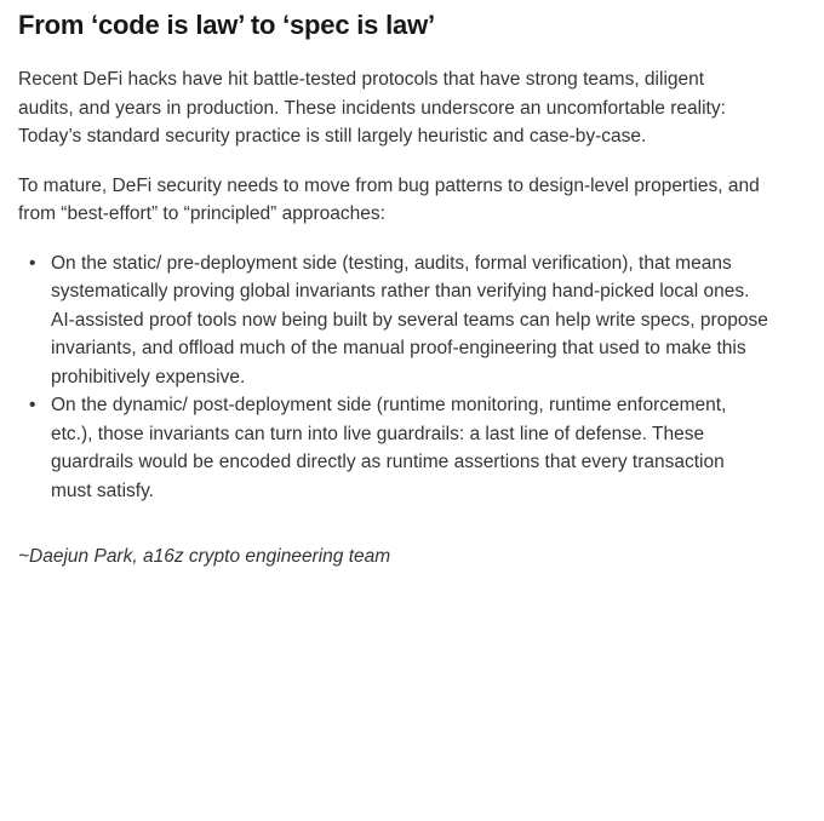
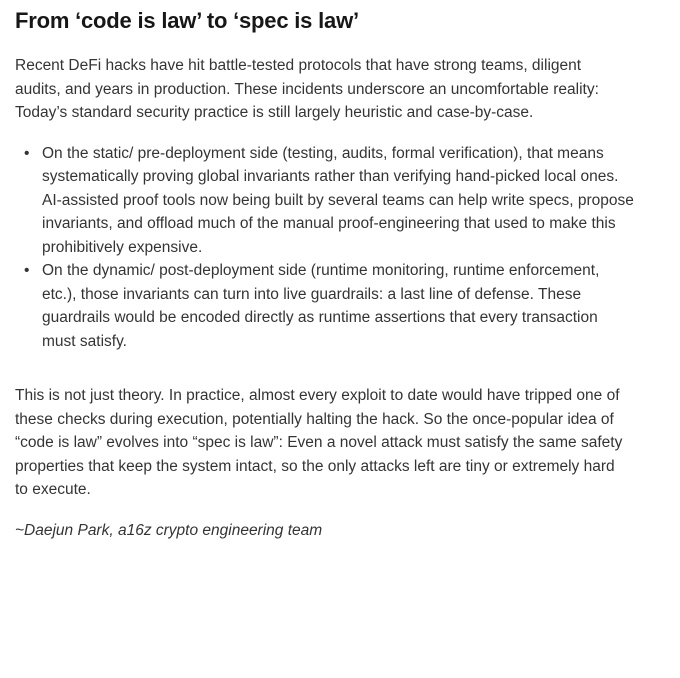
  From ‘code is law’ to ‘spec is law’
  Recent DeFi hacks have hit battle-tested protocols that have strong teams, diligent
  audits, and years in production. These incidents underscore an uncomfortable reality:
  Today’s standard security practice is still largely heuristic and case-by-case.
- To mature, DeFi security needs to move from bug patterns to design-level properties, and
- from “best-effort” to “principled” approaches:
  •
  On the static/ pre-deployment side (testing, audits, formal verification), that means
  systematically proving global invariants rather than verifying hand-picked local ones.
  AI-assisted proof tools now being built by several teams can help write specs, propose
  invariants, and offload much of the manual proof-engineering that used to make this
  prohibitively expensive.
  •
  On the dynamic/ post-deployment side (runtime monitoring, runtime enforcement,
  etc.), those invariants can turn into live guardrails: a last line of defense. These
  guardrails would be encoded directly as runtime assertions that every transaction
  must satisfy.
+ This is not just theory. In practice, almost every exploit to date would have tripped one of
+ these checks during execution, potentially halting the hack. So the once-popular idea of
+ “code is law” evolves into “spec is law”: Even a novel attack must satisfy the same safety
+ properties that keep the system intact, so the only attacks left are tiny or extremely hard
+ to execute.
  ~Daejun Park, a16z crypto engineering team
